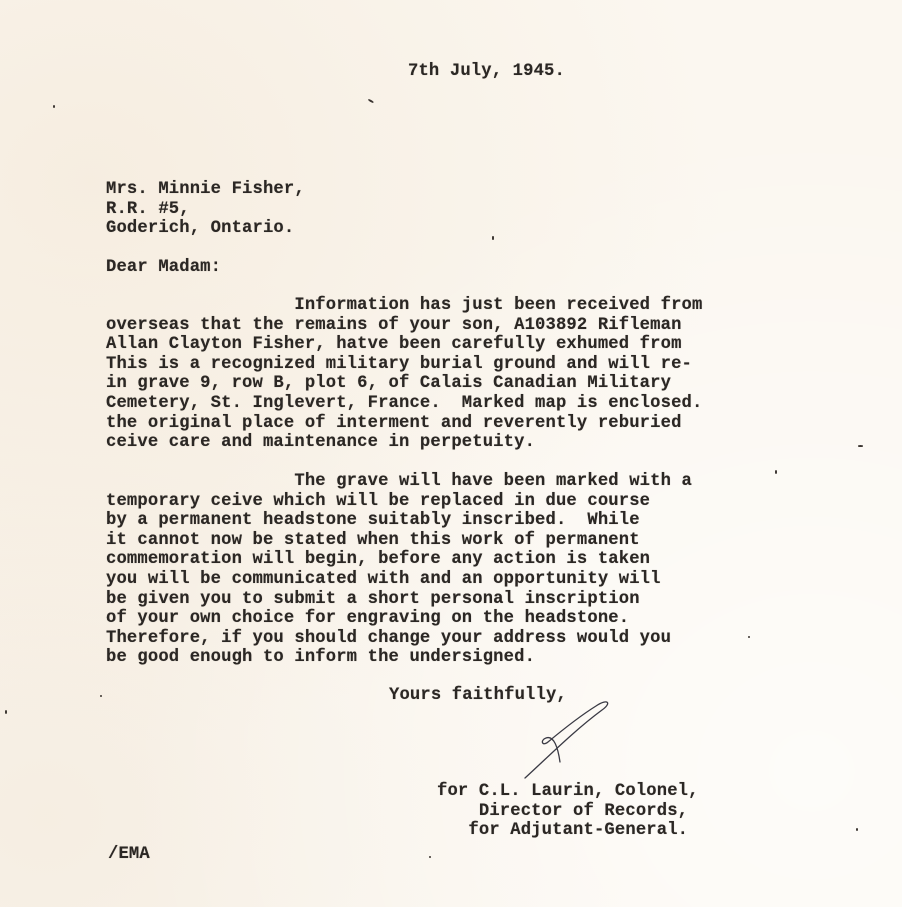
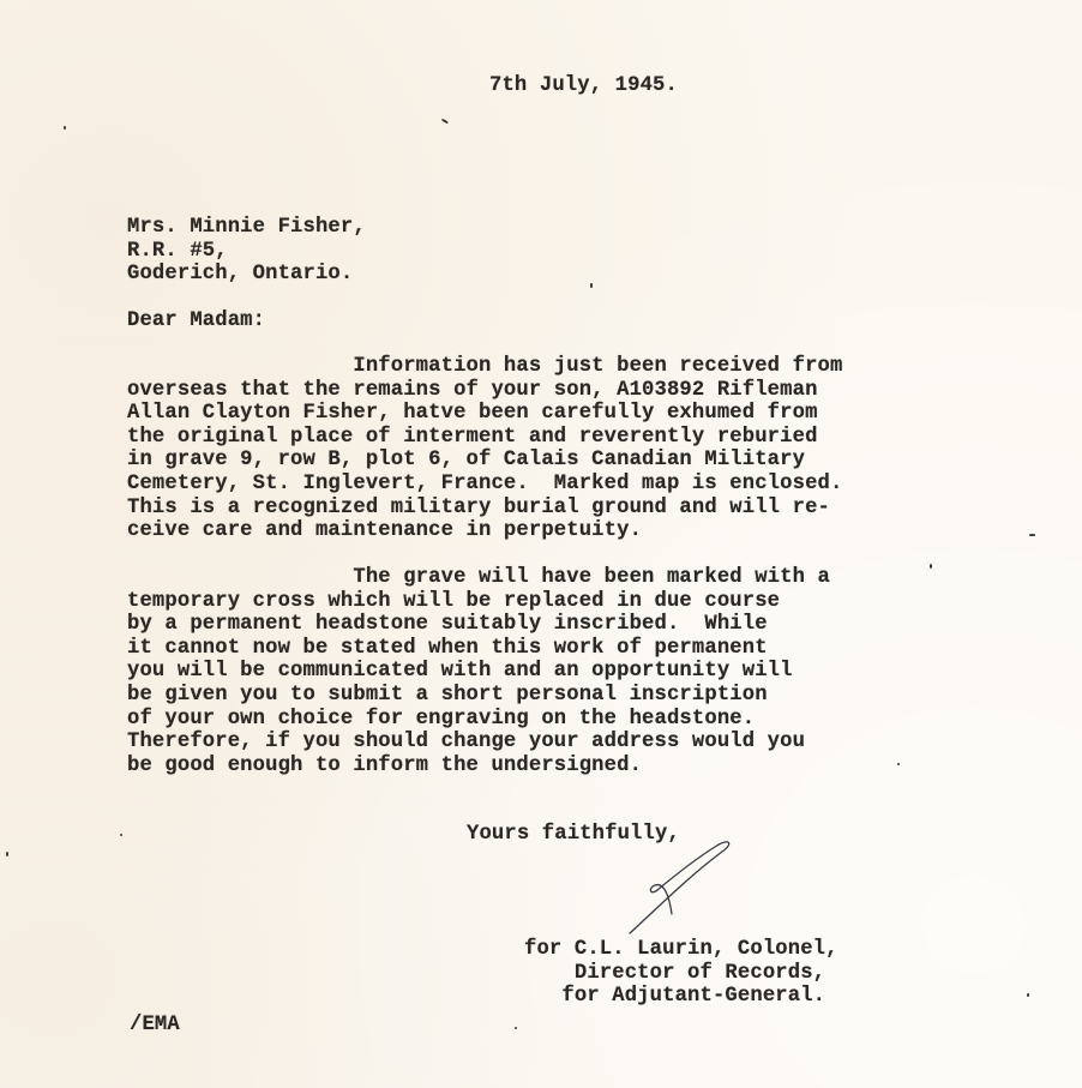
  7th July, 1945.
  Mrs. Minnie Fisher,
  R.R. #5,
  Goderich, Ontario.
  Dear Madam:
  Information has just been received from
  overseas that the remains of your son, A103892 Rifleman
  Allan Clayton Fisher, hatve been carefully exhumed from
- This is a recognized military burial ground and will re-
+ the original place of interment and reverently reburied
  in grave 9, row B, plot 6, of Calais Canadian Military
  Cemetery, St. Inglevert, France. Marked map is enclosed.
- the original place of interment and reverently reburied
+ This is a recognized military burial ground and will re-
  ceive care and maintenance in perpetuity.
  The grave will have been marked with a
- temporary ceive which will be replaced in due course
+ temporary cross which will be replaced in due course
  by a permanent headstone suitably inscribed. While
  it cannot now be stated when this work of permanent
- commemoration will begin, before any action is taken
  you will be communicated with and an opportunity will
  be given you to submit a short personal inscription
  of your own choice for engraving on the headstone.
  Therefore, if you should change your address would you
  be good enough to inform the undersigned.
  Yours faithfully,
  for C.L. Laurin, Colonel,
  Director of Records,
  for Adjutant-General.
  /EMA
